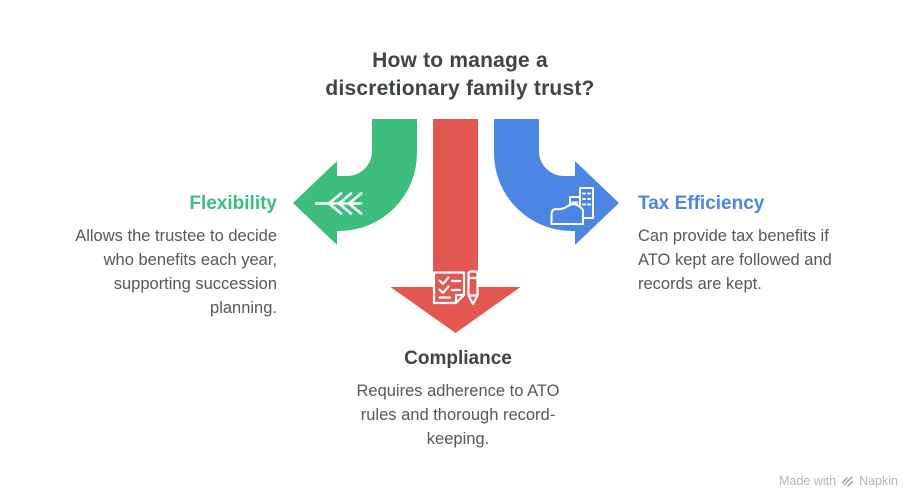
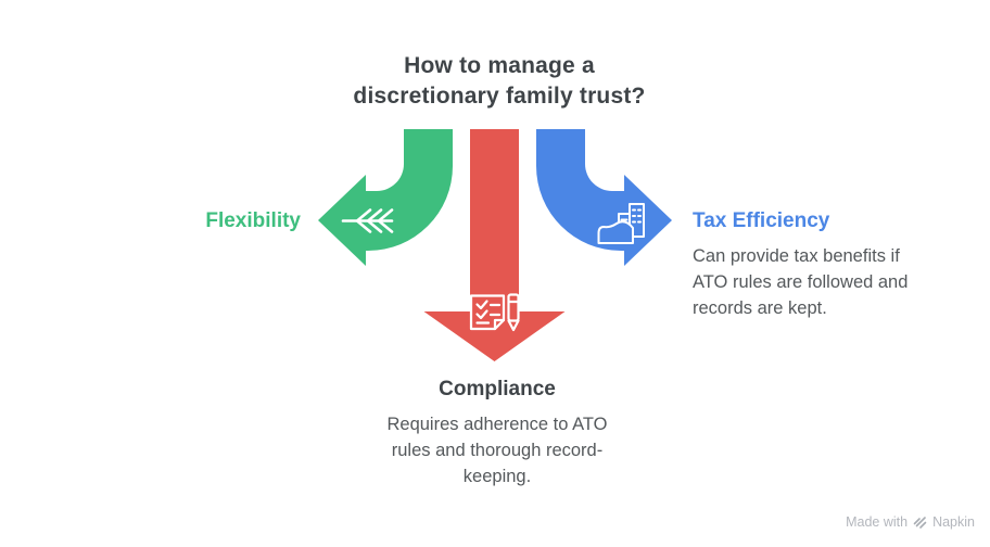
  How to manage a
  discretionary family trust?
  Flexibility
- Allows the trustee to decide
- who benefits each year,
- supporting succession
- planning.
  Tax Efficiency
  Can provide tax benefits if
- ATO kept are followed and
+ ATO rules are followed and
  records are kept.
  Compliance
  Requires adherence to ATO
  rules and thorough record-
  keeping.
  Made with
  Napkin
